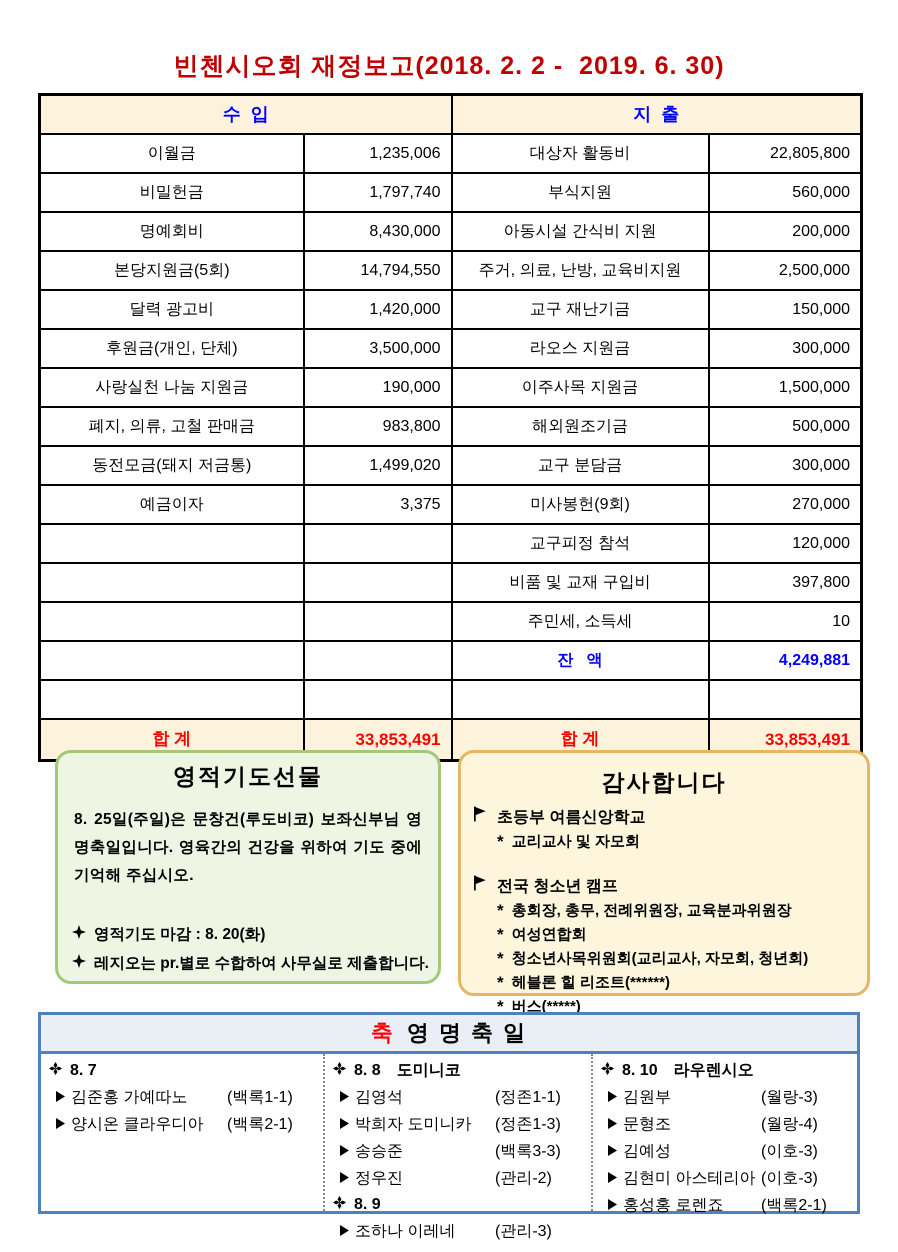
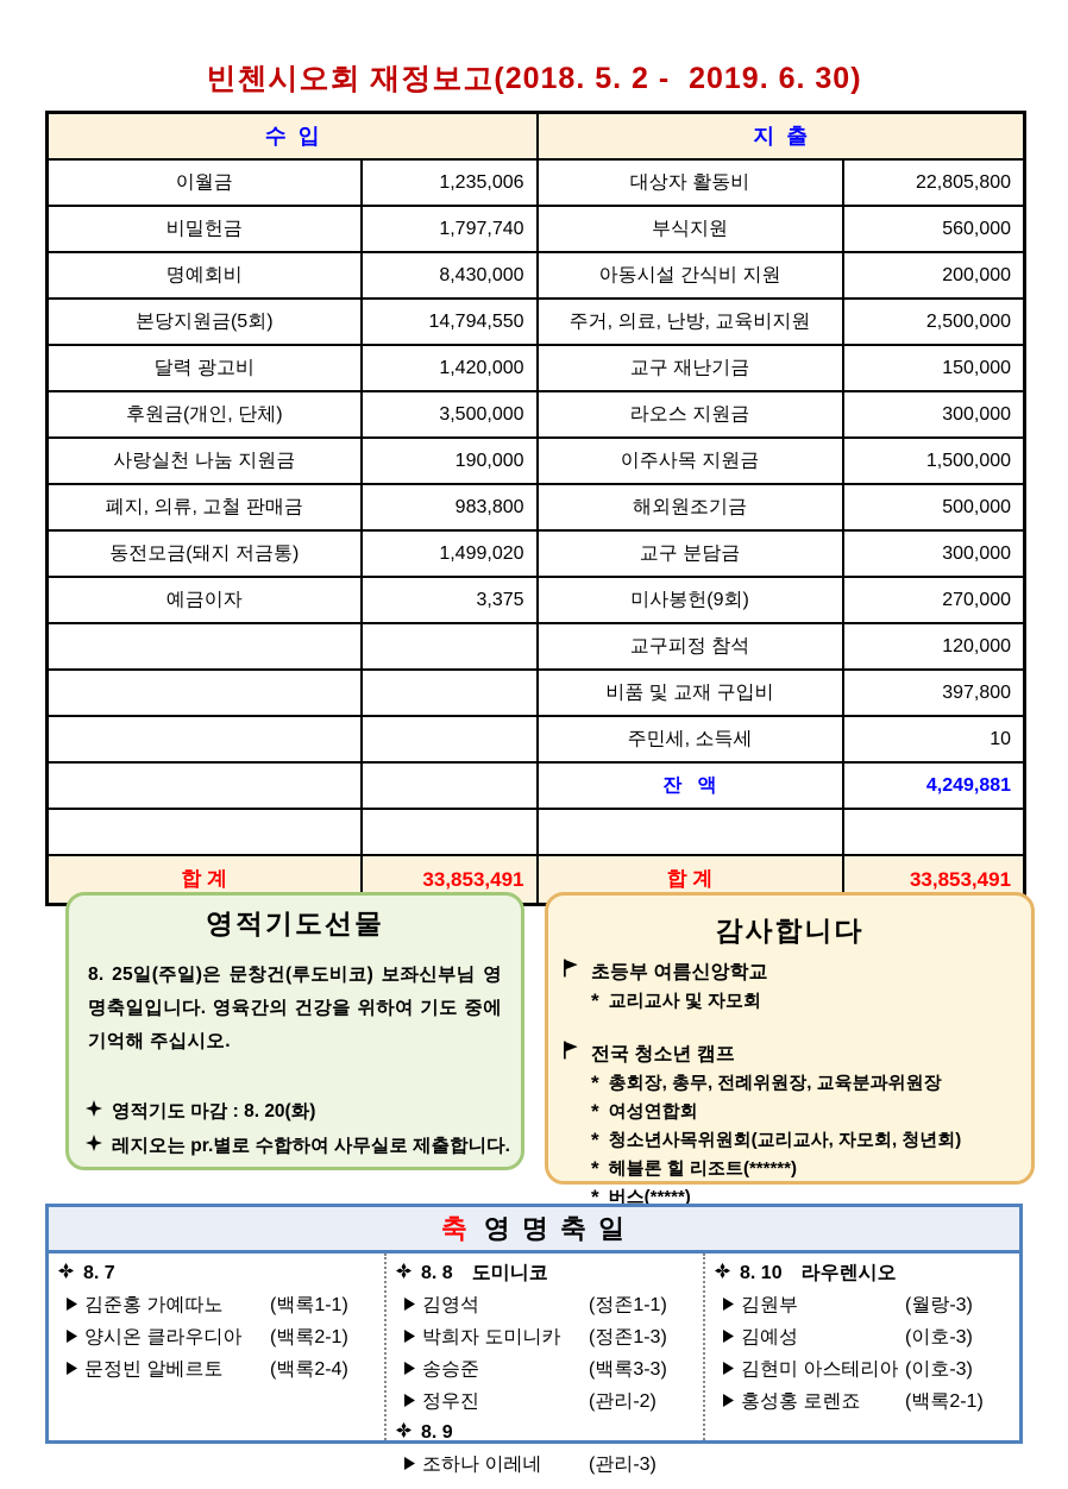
- 빈첸시오회 재정보고(2018. 2. 2 - 2019. 6. 30)
+ 빈첸시오회 재정보고(2018. 5. 2 - 2019. 6. 30)
  수 입	지 출
  이월금	1,235,006	대상자 활동비	22,805,800
  비밀헌금	1,797,740	부식지원	560,000
  명예회비	8,430,000	아동시설 간식비 지원	200,000
  본당지원금(5회)	14,794,550	주거, 의료, 난방, 교육비지원	2,500,000
  달력 광고비	1,420,000	교구 재난기금	150,000
  후원금(개인, 단체)	3,500,000	라오스 지원금	300,000
  사랑실천 나눔 지원금	190,000	이주사목 지원금	1,500,000
  폐지, 의류, 고철 판매금	983,800	해외원조기금	500,000
  동전모금(돼지 저금통)	1,499,020	교구 분담금	300,000
  예금이자	3,375	미사봉헌(9회)	270,000
  		교구피정 참석	120,000
  		비품 및 교재 구입비	397,800
  		주민세, 소득세	10
  		잔 액	4,249,881
  합 계	33,853,491	합 계	33,853,491
  영적기도선물
  8. 25일(주일)은 문창건(루도비코) 보좌신부님 영명축일입니다. 영육간의 건강을 위하여 기도 중에 기억해 주십시오.
  영적기도 마감 : 8. 20(화)
  레지오는 pr.별로 수합하여 사무실로 제출합니다.
  감사합니다
  초등부 여름신앙학교
  *
  교리교사 및 자모회
  전국 청소년 캠프
  *
  총회장, 총무, 전례위원장, 교육분과위원장
  *
  여성연합회
  *
  청소년사목위원회(교리교사, 자모회, 청년회)
  *
  헤블론 힐 리조트(******)
  *
  버스(*****)
  축 영 명 축 일
  8. 7
  김준홍 가예따노
  (백록1-1)
  양시온 클라우디아
  (백록2-1)
+ 문정빈 알베르토
+ (백록2-4)
  8. 8
  도미니코
  김영석
  (정존1-1)
  박희자 도미니카
  (정존1-3)
  송승준
  (백록3-3)
  정우진
  (관리-2)
  8. 9
  조하나 이레네
  (관리-3)
  8. 10
  라우렌시오
  김원부
  (월랑-3)
- 문형조
- (월랑-4)
  김예성
  (이호-3)
  김현미 아스테리아
  (이호-3)
  홍성홍 로렌죠
  (백록2-1)
